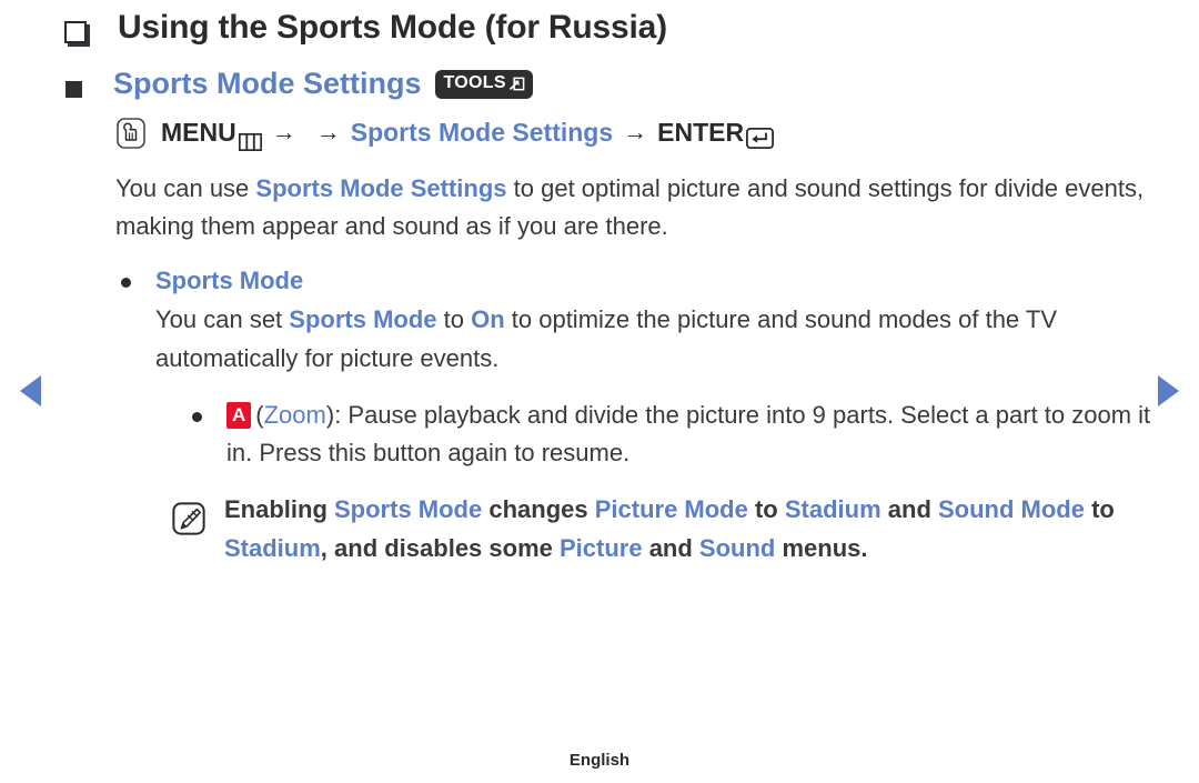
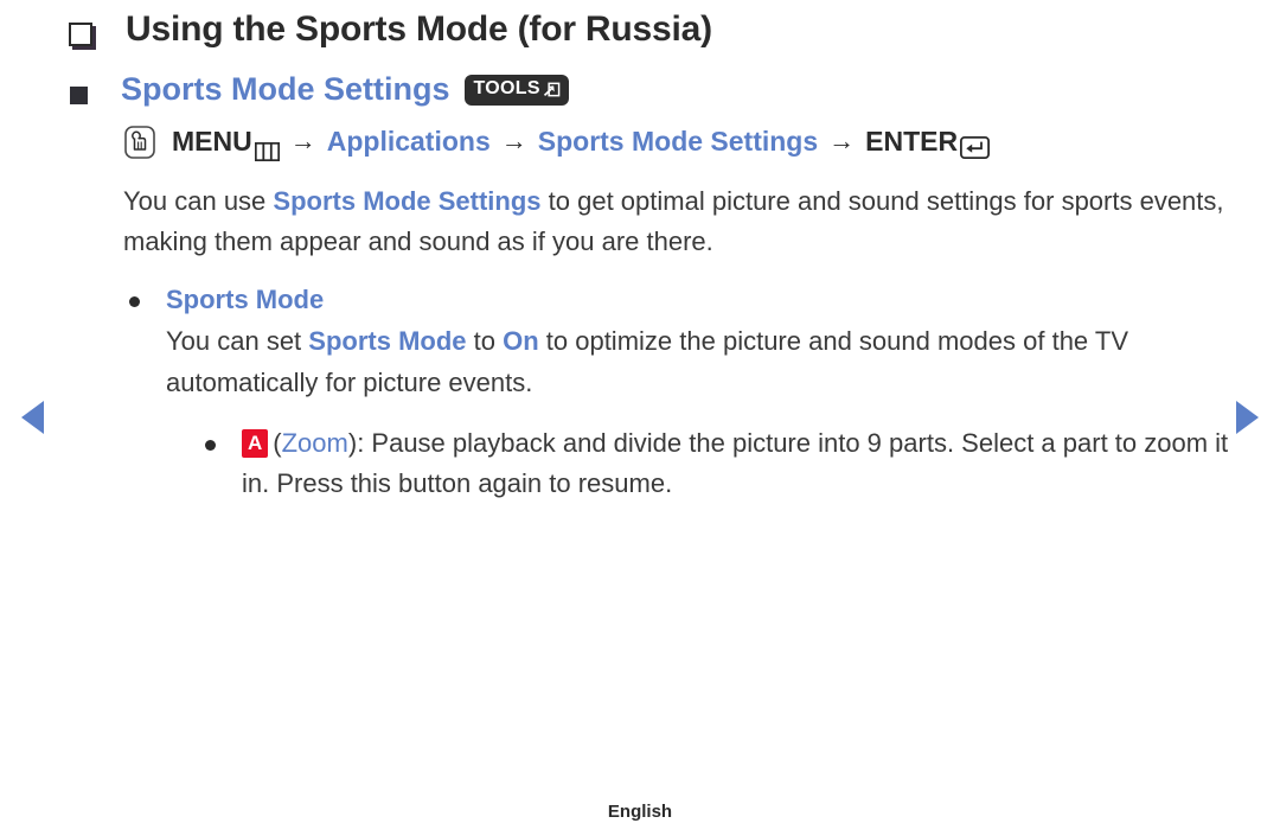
  Using the Sports Mode (for Russia)
  Sports Mode Settings
  TOOLS
  MENU
  →
+ Applications
  →
  Sports Mode Settings
  →
  ENTER
- You can use Sports Mode Settings to get optimal picture and sound settings for divide events, making them appear and sound as if you are there.
+ You can use Sports Mode Settings to get optimal picture and sound settings for sports events, making them appear and sound as if you are there.
  Sports Mode
  You can set Sports Mode to On to optimize the picture and sound modes of the TV automatically for picture events.
  A (Zoom): Pause playback and divide the picture into 9 parts. Select a part to zoom it in. Press this button again to resume.
- Enabling Sports Mode changes Picture Mode to Stadium and Sound Mode to Stadium, and disables some Picture and Sound menus.
  English
